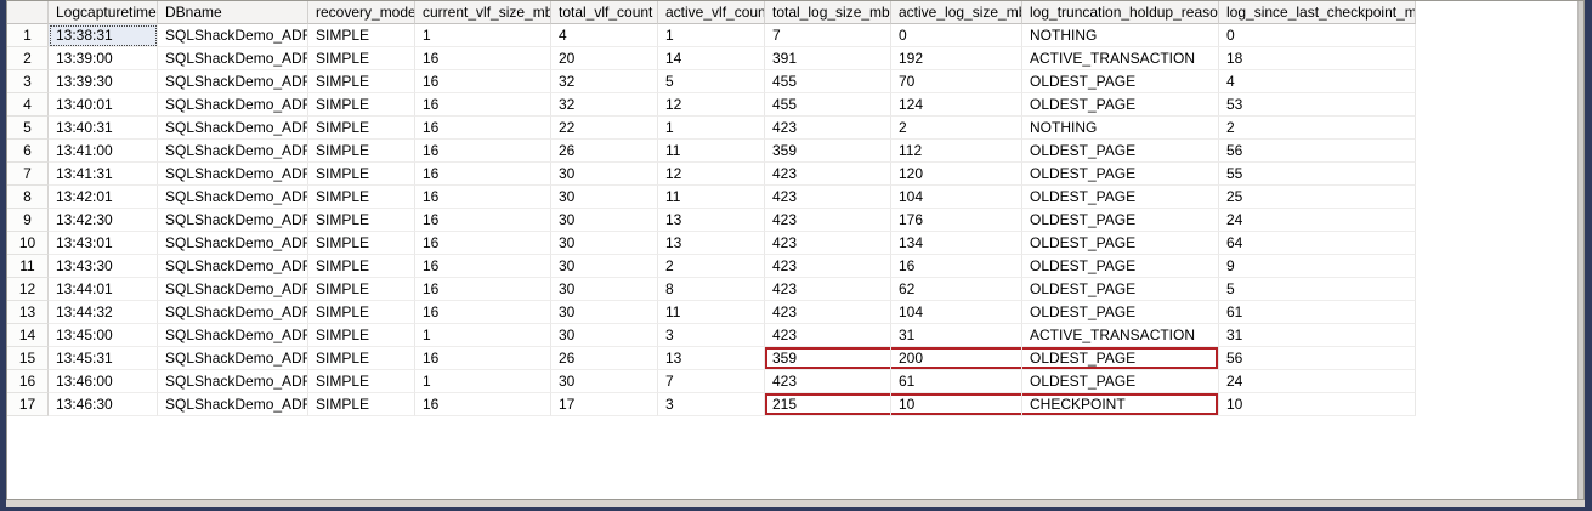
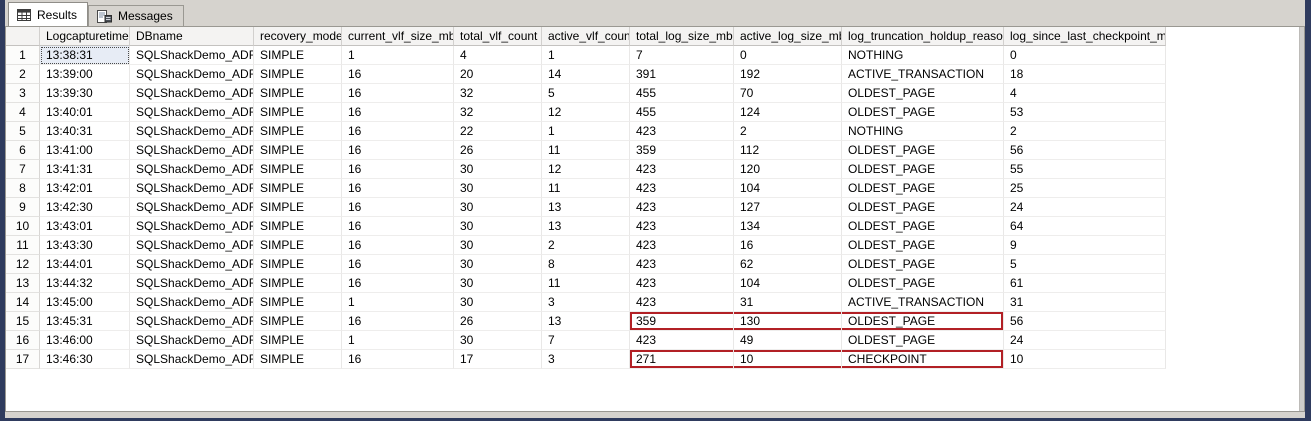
+ Results
+ Messages
  	Logcapturetime	DBname	recovery_mode	current_vlf_size_mb	total_vlf_count	active_vlf_coun	total_log_size_mb	active_log_size_m	log_truncation_holdup_reaso	log_since_last_checkpoint_m
  1	13:38:31	SQLShackDemo_AD	SIMPLE	1	4	1	7	0	NOTHING	0
  2	13:39:00	SQLShackDemo_AD	SIMPLE	16	20	14	391	192	ACTIVE_TRANSACTION	18
  3	13:39:30	SQLShackDemo_AD	SIMPLE	16	32	5	455	70	OLDEST_PAGE	4
  4	13:40:01	SQLShackDemo_AD	SIMPLE	16	32	12	455	124	OLDEST_PAGE	53
  5	13:40:31	SQLShackDemo_AD	SIMPLE	16	22	1	423	2	NOTHING	2
  6	13:41:00	SQLShackDemo_AD	SIMPLE	16	26	11	359	112	OLDEST_PAGE	56
  7	13:41:31	SQLShackDemo_AD	SIMPLE	16	30	12	423	120	OLDEST_PAGE	55
  8	13:42:01	SQLShackDemo_AD	SIMPLE	16	30	11	423	104	OLDEST_PAGE	25
- 9	13:42:30	SQLShackDemo_AD	SIMPLE	16	30	13	423	176	OLDEST_PAGE	24
+ 9	13:42:30	SQLShackDemo_AD	SIMPLE	16	30	13	423	127	OLDEST_PAGE	24
  10	13:43:01	SQLShackDemo_AD	SIMPLE	16	30	13	423	134	OLDEST_PAGE	64
  11	13:43:30	SQLShackDemo_AD	SIMPLE	16	30	2	423	16	OLDEST_PAGE	9
  12	13:44:01	SQLShackDemo_AD	SIMPLE	16	30	8	423	62	OLDEST_PAGE	5
  13	13:44:32	SQLShackDemo_AD	SIMPLE	16	30	11	423	104	OLDEST_PAGE	61
  14	13:45:00	SQLShackDemo_AD	SIMPLE	1	30	3	423	31	ACTIVE_TRANSACTION	31
- 15	13:45:31	SQLShackDemo_AD	SIMPLE	16	26	13	359	200	OLDEST_PAGE	56
+ 15	13:45:31	SQLShackDemo_AD	SIMPLE	16	26	13	359	130	OLDEST_PAGE	56
- 16	13:46:00	SQLShackDemo_AD	SIMPLE	1	30	7	423	61	OLDEST_PAGE	24
+ 16	13:46:00	SQLShackDemo_AD	SIMPLE	1	30	7	423	49	OLDEST_PAGE	24
- 17	13:46:30	SQLShackDemo_AD	SIMPLE	16	17	3	215	10	CHECKPOINT	10
+ 17	13:46:30	SQLShackDemo_AD	SIMPLE	16	17	3	271	10	CHECKPOINT	10
